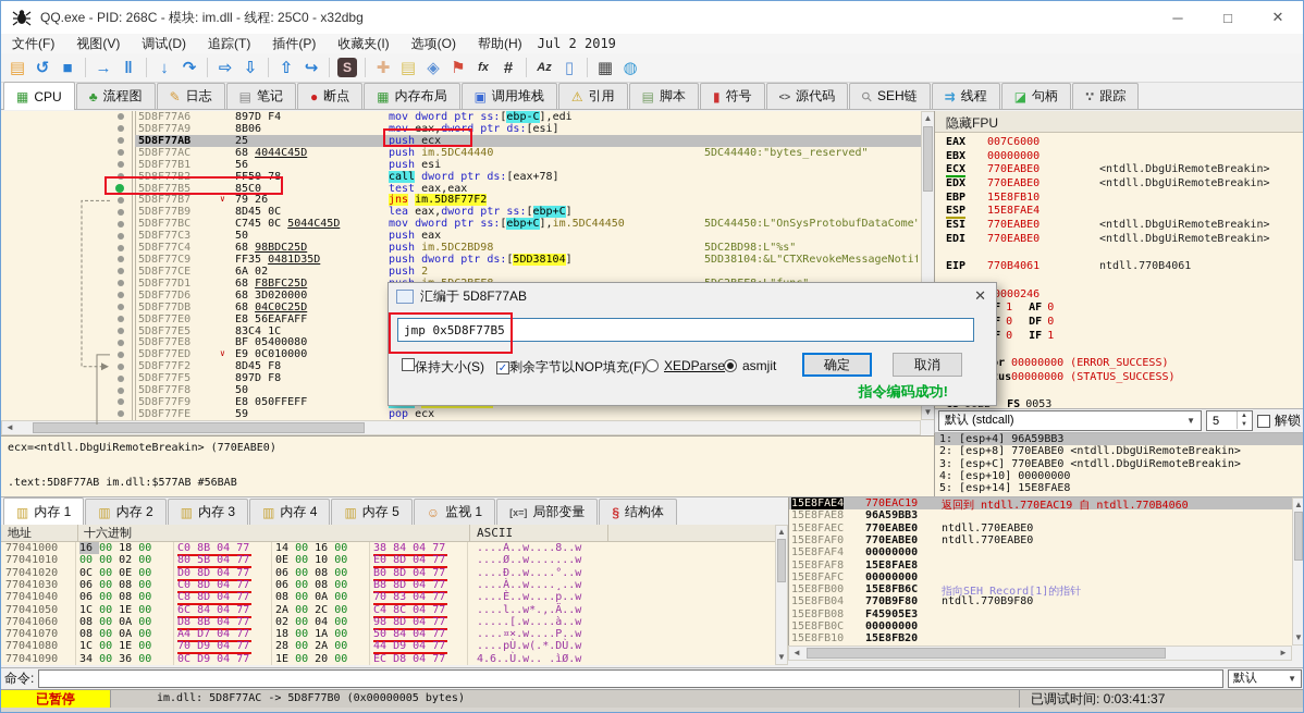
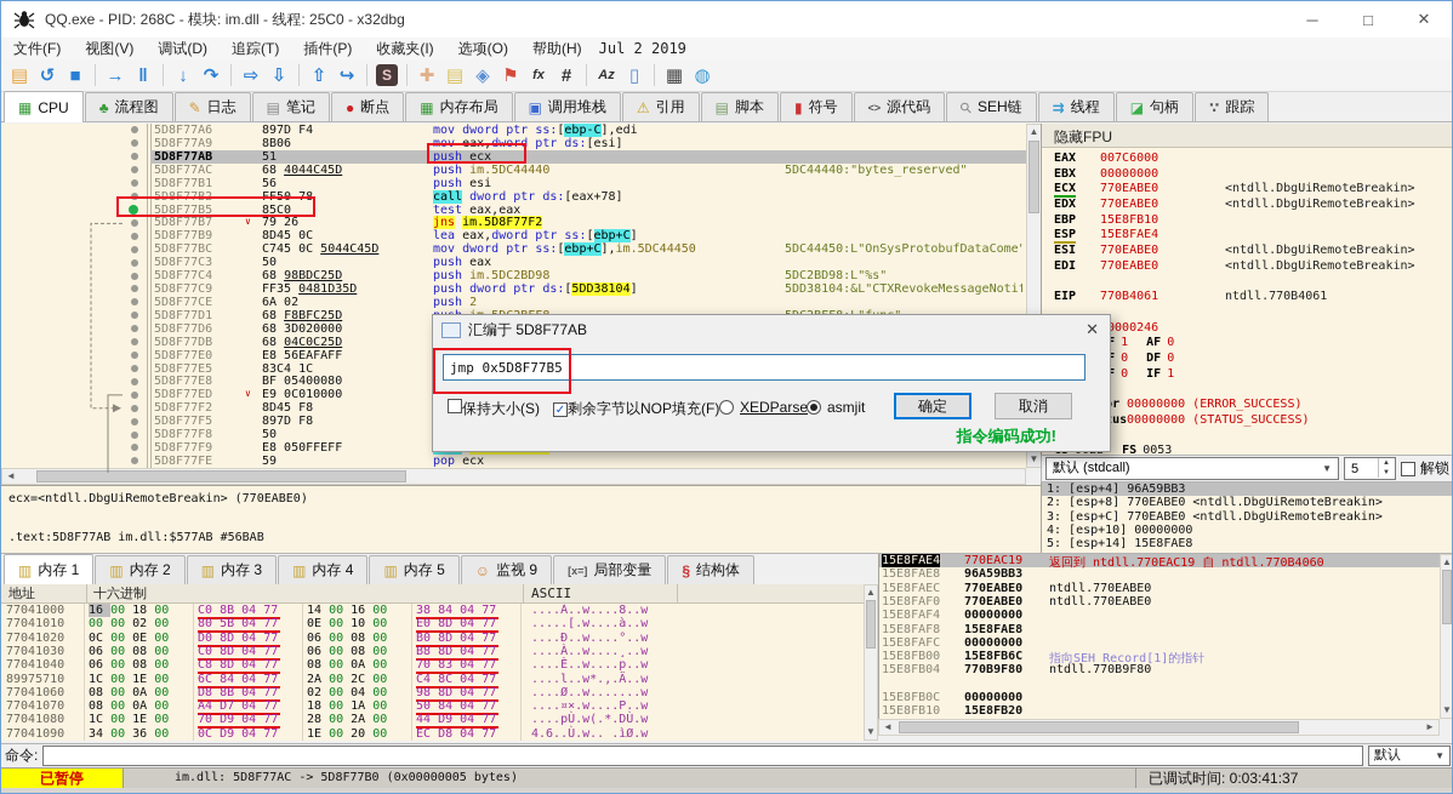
  QQ.exe - PID: 268C - 模块: im.dll - 线程: 25C0 - x32dbg
  ─
  □
  ✕
  文件(F)
  视图(V)
  调试(D)
  追踪(T)
  插件(P)
  收藏夹(I)
  选项(O)
  帮助(H)
  Jul 2 2019
  ▤
  ↺
  ■
  →
  ‖
  ↓
  ↷
  ⇨
  ⇩
  ⇧
  ↪
  S
  ✚
  ▤
  ◈
  ⚑
  fx
  #
  Az
  ▯
  ▦
  ◍
  ▦
  CPU
  ♣
  流程图
  ✎
  日志
  ▤
  笔记
  ●
  断点
  ▦
  内存布局
  ▣
  调用堆栈
  ⚠
  引用
  ▤
  脚本
  ▮
  符号
  <>
  源代码
  SEH链
  ⇉
  线程
  ◪
  句柄
  ∵
  跟踪
  5D8F77A6
  897D F4
  mov dword ptr ss:[ebp-C],edi
  5D8F77A9
  8B06
  mov eax,dword ptr ds:[esi]
  5D8F77AB
- 25
+ 51
  push ecx
  5D8F77AC
  68 4044C45D
  push im.5DC44440
  5DC44440:"bytes_reserved"
  5D8F77B1
  56
  push esi
  5D8F77B2
  FF50 78
  call dword ptr ds:[eax+78]
  5D8F77B5
  85C0
  test eax,eax
  5D8F77B7
  ∨
  79 26
  jns im.5D8F77F2
  5D8F77B9
  8D45 0C
  lea eax,dword ptr ss:[ebp+C]
  5D8F77BC
  C745 0C 5044C45D
  mov dword ptr ss:[ebp+C],im.5DC44450
  5DC44450:L"OnSysProtobufDataCome"
  5D8F77C3
  50
  push eax
  5D8F77C4
  68 98BDC25D
  push im.5DC2BD98
  5DC2BD98:L"%s"
  5D8F77C9
  FF35 0481D35D
  push dword ptr ds:[5DD38104]
  5DD38104:&L"CTXRevokeMessageNotif
  5D8F77CE
  6A 02
  push 2
  5D8F77D1
  68 F8BFC25D
  5D8F77D6
  68 3D020000
  5D8F77DB
  68 04C0C25D
  5D8F77E0
  E8 56EAFAFF
  5D8F77E5
  83C4 1C
  5D8F77E8
  BF 05400080
  5D8F77ED
  ∨
  E9 0C010000
  5D8F77F2
  8D45 F8
  5D8F77F5
  897D F8
  5D8F77F8
  50
  5D8F77F9
  E8 050FFEFF
  5D8F77FE
  59
  pop ecx
  ▲
  ▼
  ◄
  ecx=<ntdll.DbgUiRemoteBreakin> (770EABE0)
  .text:5D8F77AB im.dll:$577AB #56BAB
  隐藏FPU
  EAX
  007C6000
  EBX
  00000000
  ECX
  770EABE0
  <ntdll.DbgUiRemoteBreakin>
  EDX
  770EABE0
  <ntdll.DbgUiRemoteBreakin>
  EBP
  15E8FB10
  ESP
  15E8FAE4
  ESI
  770EABE0
  <ntdll.DbgUiRemoteBreakin>
  EDI
  770EABE0
  <ntdll.DbgUiRemoteBreakin>
  EIP
  770B4061
  ntdll.770B4061
  0000246
  00000000 (ERROR_SUCCESS)
  00000000 (STATUS_SUCCESS)
  默认 (stdcall)
  ▼
  5
  解锁
  1: [esp+4] 96A59BB3
  2: [esp+8] 770EABE0 <ntdll.DbgUiRemoteBreakin>
  3: [esp+C] 770EABE0 <ntdll.DbgUiRemoteBreakin>
  4: [esp+10] 00000000
  5: [esp+14] 15E8FAE8
  ▥
  内存 1
  ▥
  内存 2
  ▥
  内存 3
  ▥
  内存 4
  ▥
  内存 5
  ☺
- 监视 1
+ 监视 9
  [x=]
  局部变量
  §
  结构体
  地址
  十六进制
  ASCII
  77041000
  16 00 18 00
  C0 8B 04 77
  14 00 16 00
  38 84 04 77
  ....À..w....8..w
  77041010
  00 00 02 00
  80 5B 04 77
  0E 00 10 00
  E0 8D 04 77
- ....Ø..w.......w
+ .....[.w....à..w
  77041020
  0C 00 0E 00
  D0 8D 04 77
  06 00 08 00
  B0 8D 04 77
  ....Ð..w....°..w
  77041030
  06 00 08 00
  C0 8D 04 77
  06 00 08 00
  B8 8D 04 77
  ....À..w....¸..w
  77041040
  06 00 08 00
  C8 8D 04 77
  08 00 0A 00
  70 83 04 77
  ....È..w....p..w
- 77041050
+ 89975710
  1C 00 1E 00
  6C 84 04 77
  2A 00 2C 00
  C4 8C 04 77
  ....l..w*.,.Ä..w
  77041060
  08 00 0A 00
  D8 8B 04 77
  02 00 04 00
  98 8D 04 77
- .....[.w....à..w
+ ....Ø..w.......w
  77041070
  08 00 0A 00
  A4 D7 04 77
  18 00 1A 00
  50 84 04 77
  ....¤×.w....P..w
  77041080
  1C 00 1E 00
  70 D9 04 77
  28 00 2A 00
  44 D9 04 77
  ....pÙ.w(.*.DÙ.w
  77041090
  34 00 36 00
  0C D9 04 77
  1E 00 20 00
  EC D8 04 77
  4.6..Ù.w.. .ìØ.w
  ▲
  ▼
  15E8FAE4
  770EAC19
  返回到 ntdll.770EAC19 自 ntdll.770B4060
  15E8FAE8
  96A59BB3
  15E8FAEC
  770EABE0
  ntdll.770EABE0
  15E8FAF0
  770EABE0
  ntdll.770EABE0
  15E8FAF4
  00000000
  15E8FAF8
  15E8FAE8
  15E8FAFC
  00000000
  15E8FB00
  15E8FB6C
  指向SEH_Record[1]的指针
  15E8FB04
  770B9F80
  ntdll.770B9F80
- 15E8FB08
- F45905E3
  15E8FB0C
  00000000
  15E8FB10
  15E8FB20
  ▲
  ▼
  ◄
  ►
  命令:
  默认
  ▼
  已暂停
  im.dll: 5D8F77AC -> 5D8F77B0 (0x00000005 bytes)
  已调试时间: 0:03:41:37
  汇编于 5D8F77AB
  ✕
  jmp 0x5D8F77B5
  保持大小(S)
  ✓ 剩余字节以NOP填充(F)
  XEDParse
  asmjit
  确定
  取消
  指令编码成功!
